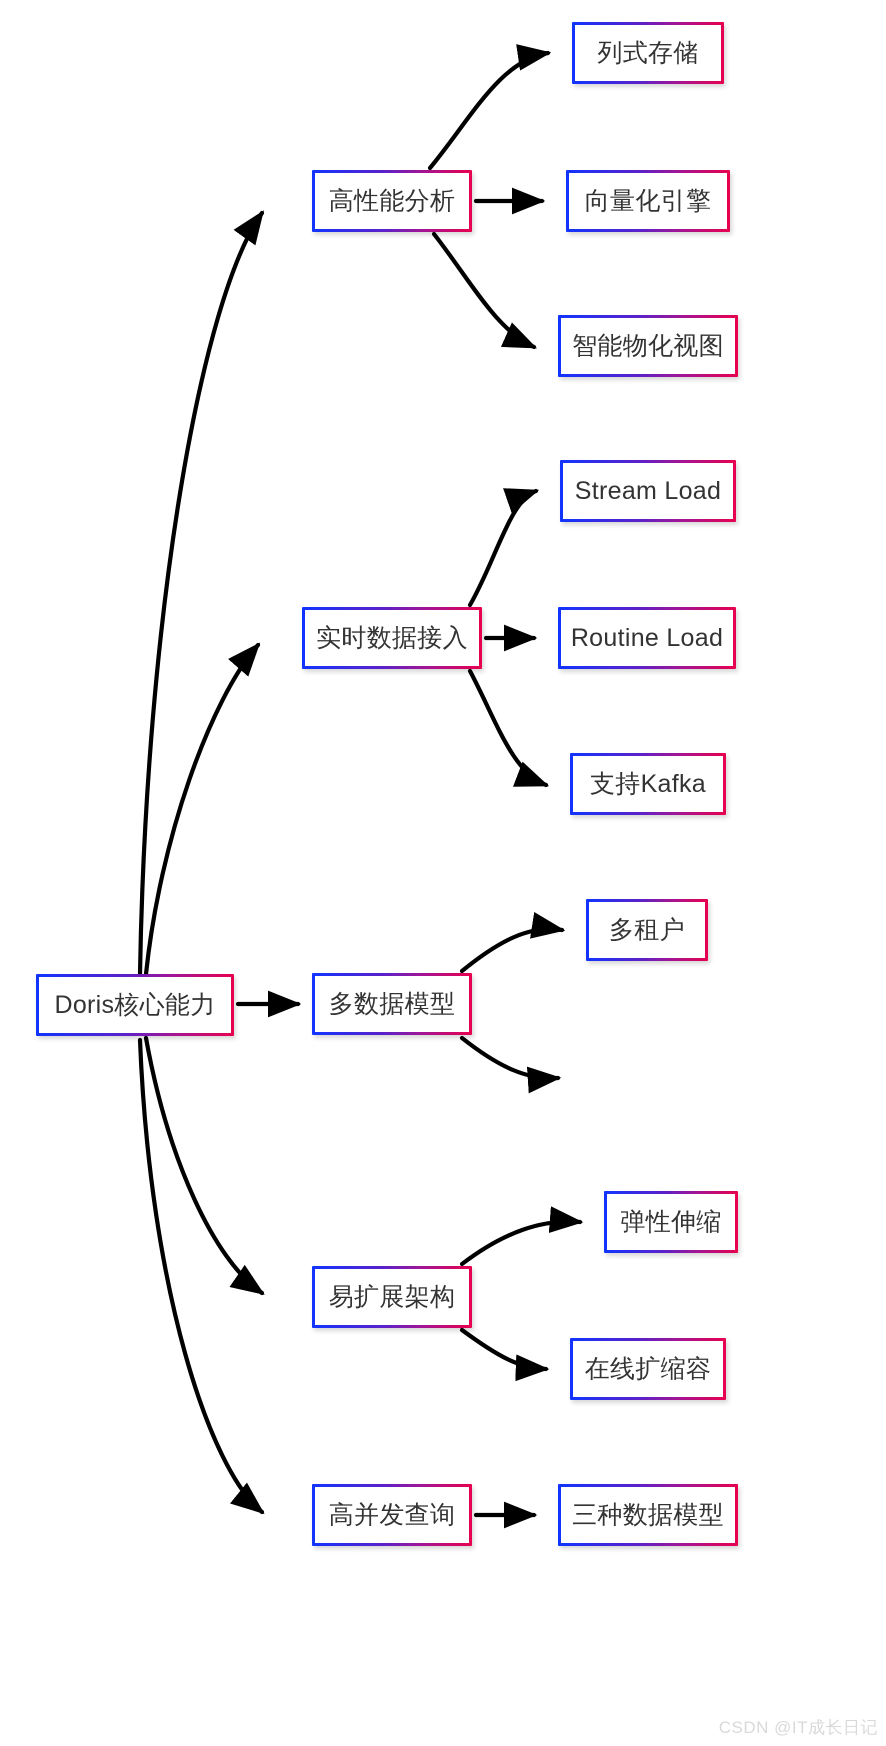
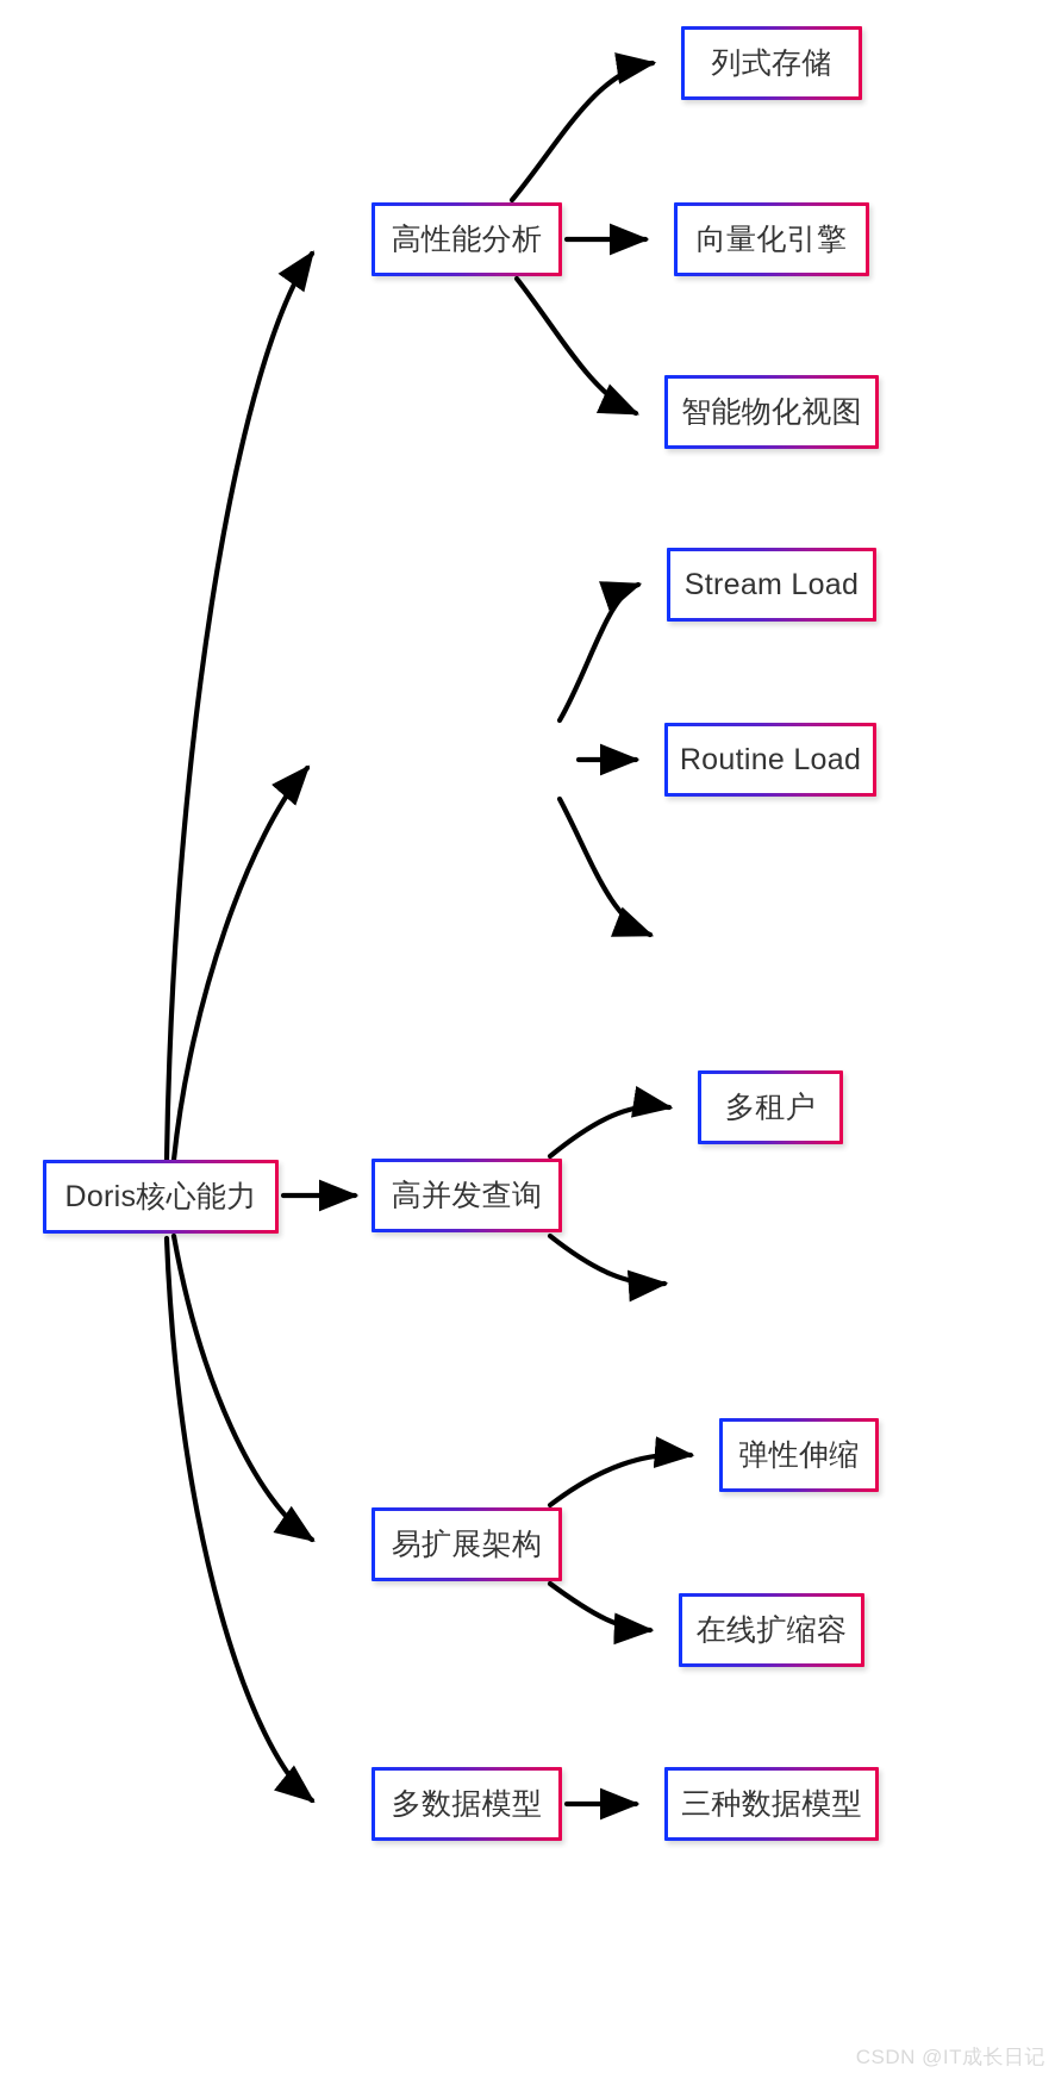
  Doris核心能力
  高性能分析
  列式存储
  向量化引擎
  智能物化视图
- 实时数据接入
  Stream Load
  Routine Load
- 支持Kafka
- 多数据模型
+ 高并发查询
  多租户
  易扩展架构
  弹性伸缩
  在线扩缩容
- 高并发查询
+ 多数据模型
  三种数据模型
  CSDN @IT成长日记
